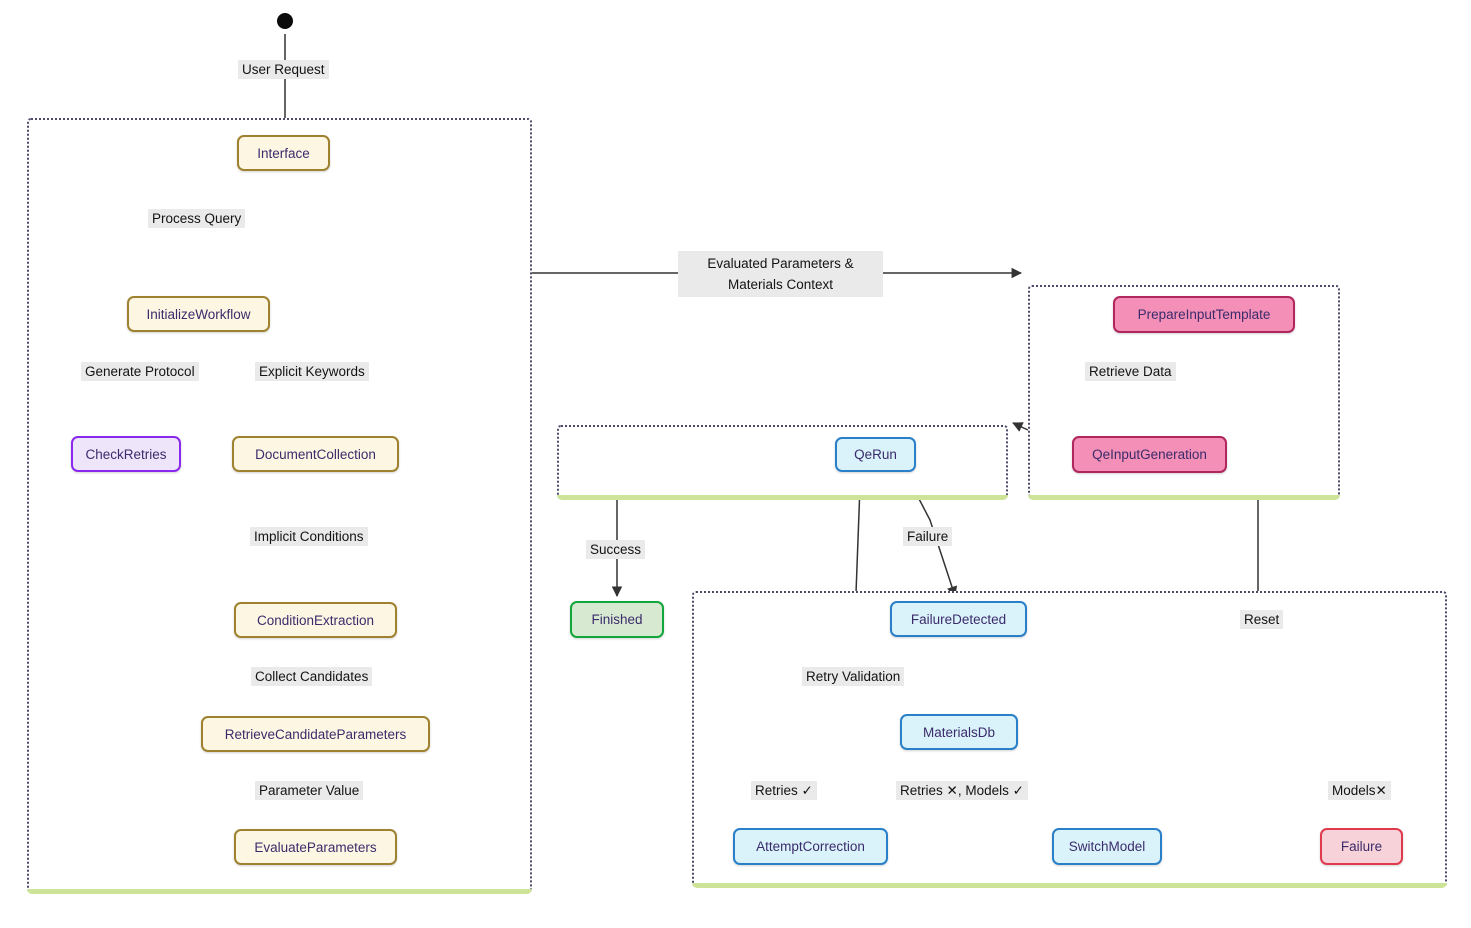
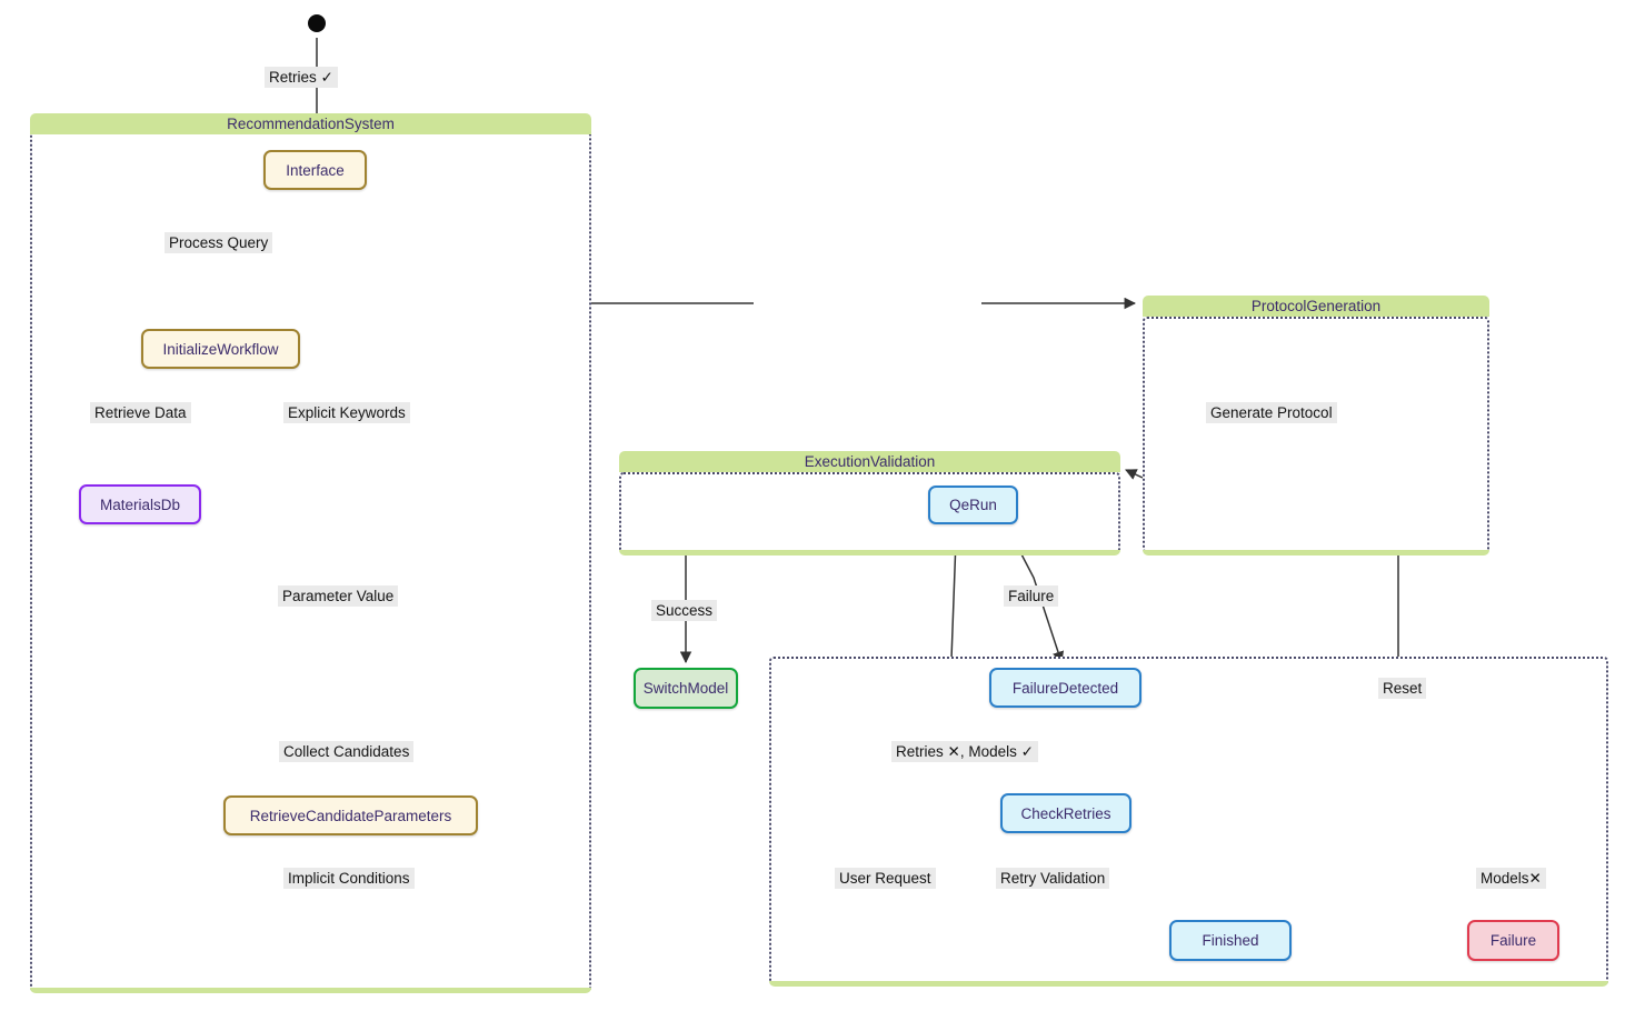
+ RecommendationSystem
+ ProtocolGeneration
+ ExecutionValidation
  Interface
  InitializeWorkflow
- CheckRetries
+ MaterialsDb
- DocumentCollection
- ConditionExtraction
  RetrieveCandidateParameters
- EvaluateParameters
- PrepareInputTemplate
- QeInputGeneration
  QeRun
- Finished
+ SwitchModel
  FailureDetected
- MaterialsDb
+ CheckRetries
- AttemptCorrection
- SwitchModel
+ Finished
  Failure
- User Request
+ Retries ✓
  Process Query
- Generate Protocol
+ Retrieve Data
  Explicit Keywords
- Implicit Conditions
+ Parameter Value
  Collect Candidates
- Evaluated Parameters &
- Materials Context
- Parameter Value
+ Implicit Conditions
- Retrieve Data
+ Generate Protocol
  Success
  Failure
- Retry Validation
+ Retries ✕, Models ✓
- Retries ✓
+ User Request
- Retries ✕, Models ✓
+ Retry Validation
  Models✕
  Reset
